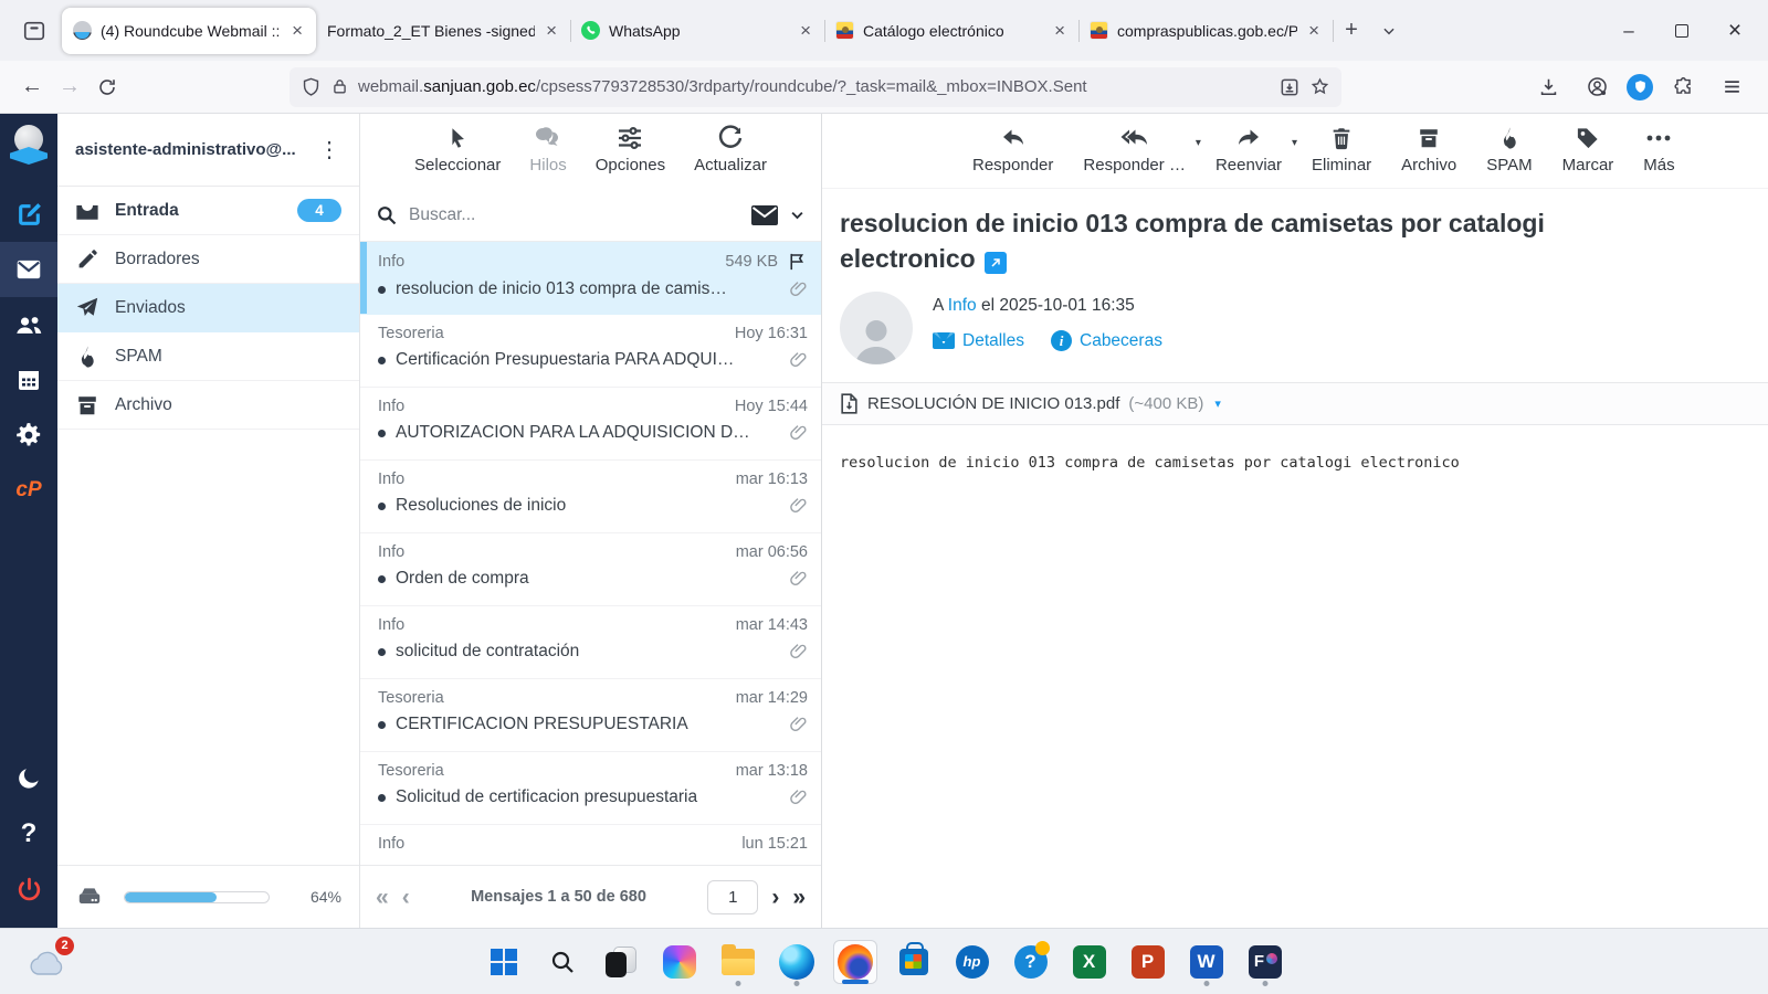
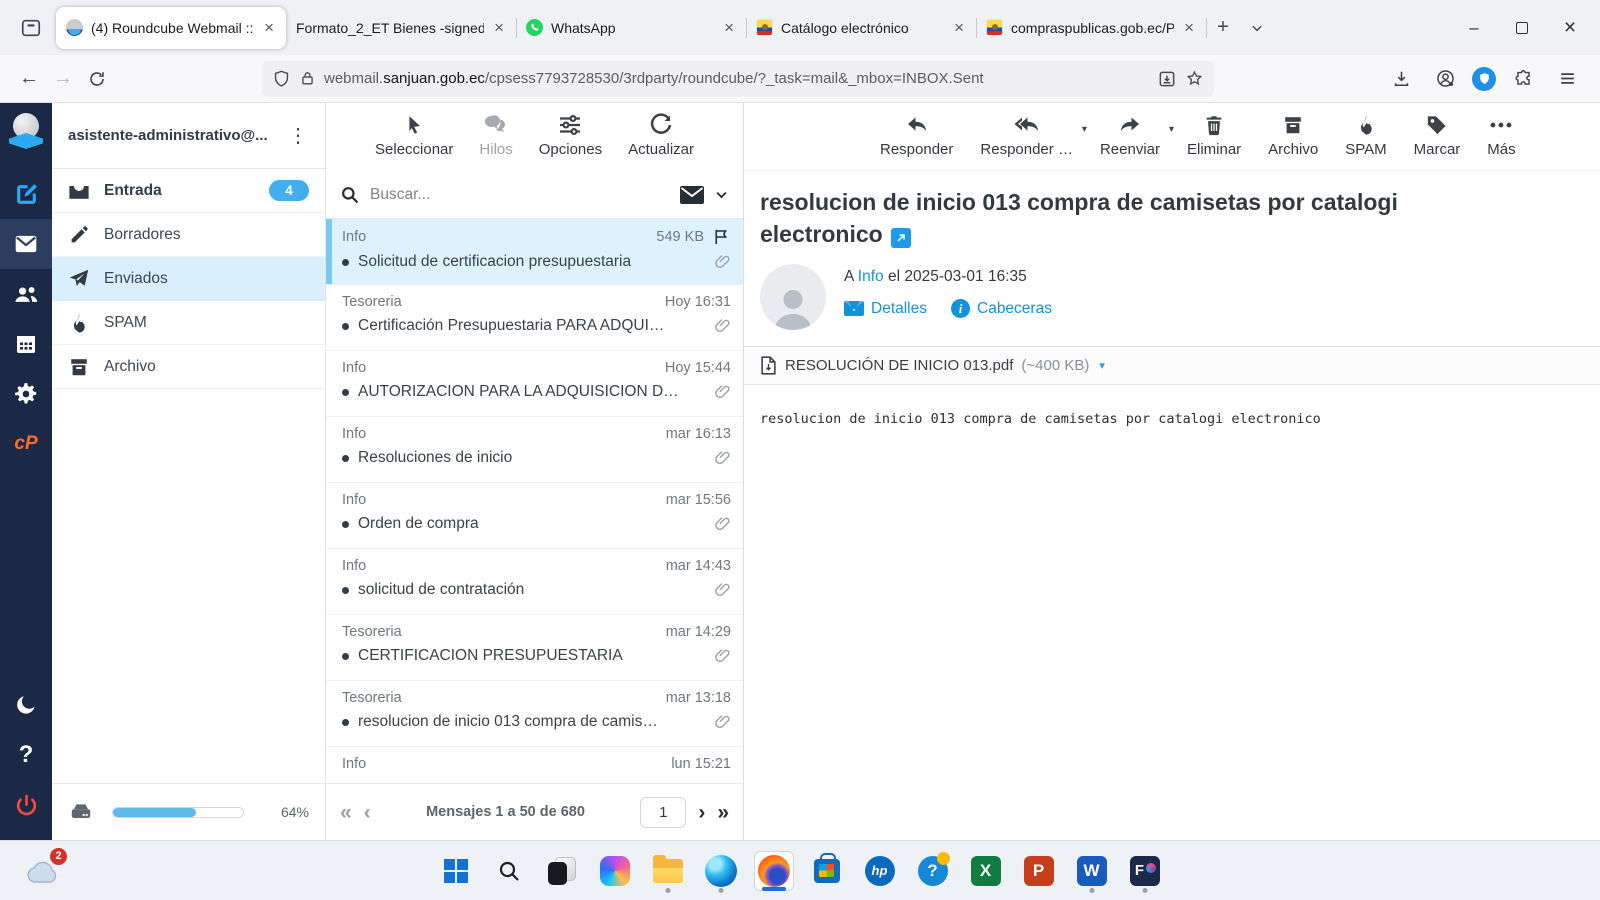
  (4) Roundcube Webmail ::
  ×
  Formato_2_ET Bienes -signed
  ×
  WhatsApp
  ×
  Catálogo electrónico
  ×
  compraspublicas.gob.ec/P
  ×
  +
  –
  ×
  ←
  →
  webmail.sanjuan.gob.ec/cpsess7793728530/3rdparty/roundcube/?_task=mail&_mbox=INBOX.Sent
  cP
  ?
  asistente-administrativo@...
  ⋮
  Entrada
  4
  Borradores
  Enviados
  SPAM
  Archivo
  64%
  Seleccionar
  Hilos
  Opciones
  Actualizar
  Buscar...
  Info
  549 KB
- resolucion de inicio 013 compra de camis…
+ Solicitud de certificacion presupuestaria
  Tesoreria
  Hoy 16:31
  Certificación Presupuestaria PARA ADQUI…
  Info
  Hoy 15:44
  AUTORIZACION PARA LA ADQUISICION D…
  Info
  mar 16:13
  Resoluciones de inicio
  Info
- mar 06:56
+ mar 15:56
  Orden de compra
  Info
  mar 14:43
  solicitud de contratación
  Tesoreria
  mar 14:29
  CERTIFICACION PRESUPUESTARIA
  Tesoreria
  mar 13:18
- Solicitud de certificacion presupuestaria
+ resolucion de inicio 013 compra de camis…
  Info
  lun 15:21
  «
  ‹
  Mensajes 1 a 50 de 680
  1
  ›
  »
  Responder
  ▾
  Responder …
  ▾
  Reenviar
  Eliminar
  Archivo
  SPAM
  Marcar
  Más
  resolucion de inicio 013 compra de camisetas por catalogi electronico
- A Info el 2025-10-01 16:35
+ A Info el 2025-03-01 16:35
  Detalles
  i
  Cabeceras
  RESOLUCIÓN DE INICIO 013.pdf
  (~400 KB)
  ▾
  resolucion de inicio 013 compra de camisetas por catalogi electronico
  2
  hp
  ?
  X
  P
  W
  F
